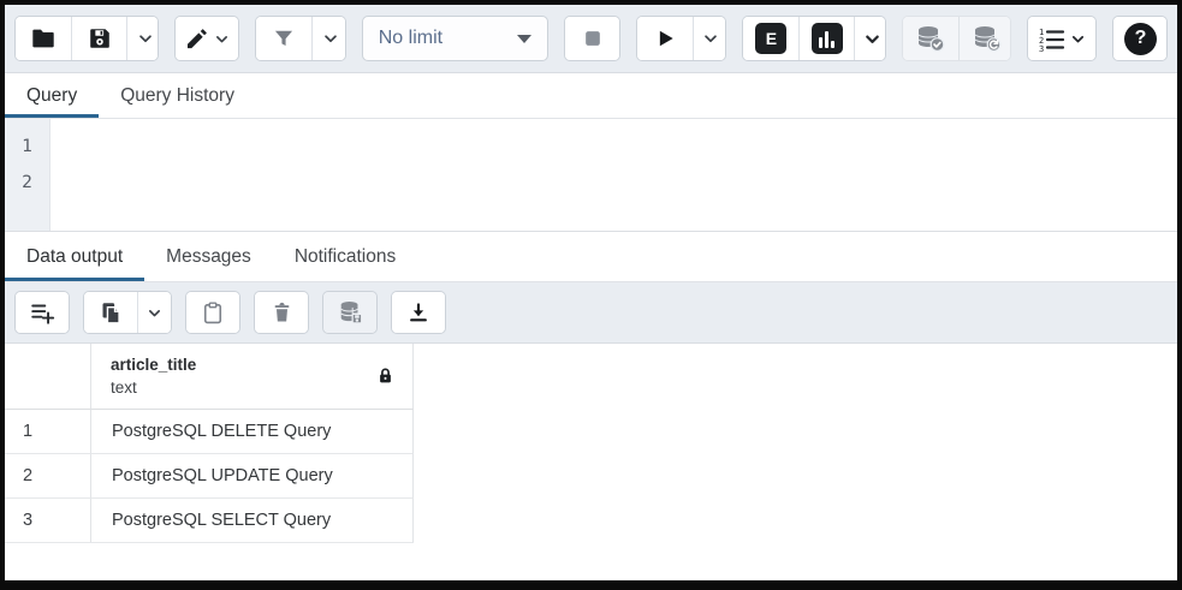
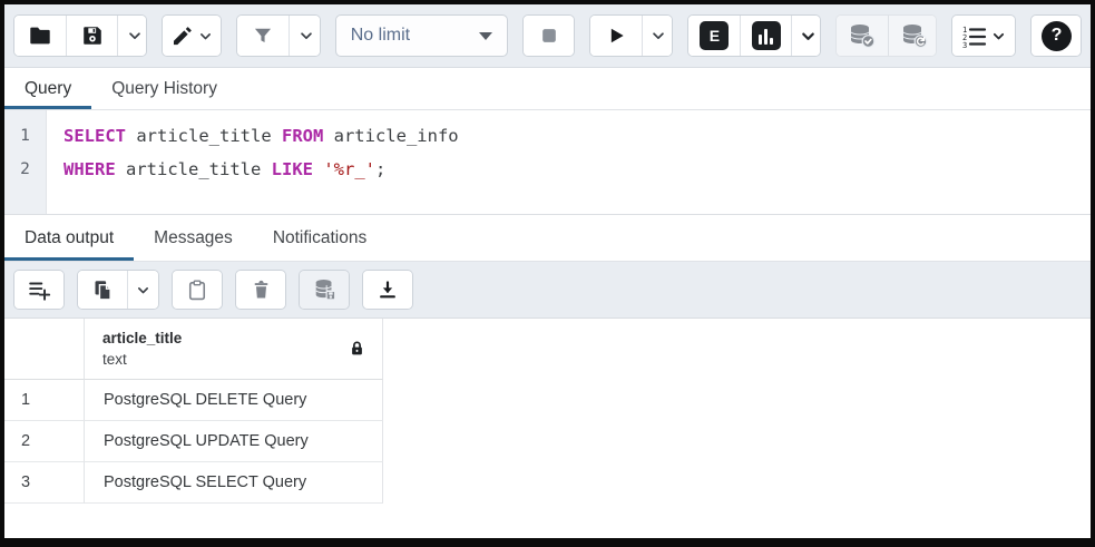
  No limit
  E
  1
  2
  3
  ?
  Query
  Query History
  1
  2
+ SELECT article_title FROM article_info
+ WHERE article_title LIKE '%r_';
  Data output
  Messages
  Notifications
  article_title
  text
  1
  PostgreSQL DELETE Query
  2
  PostgreSQL UPDATE Query
  3
  PostgreSQL SELECT Query
